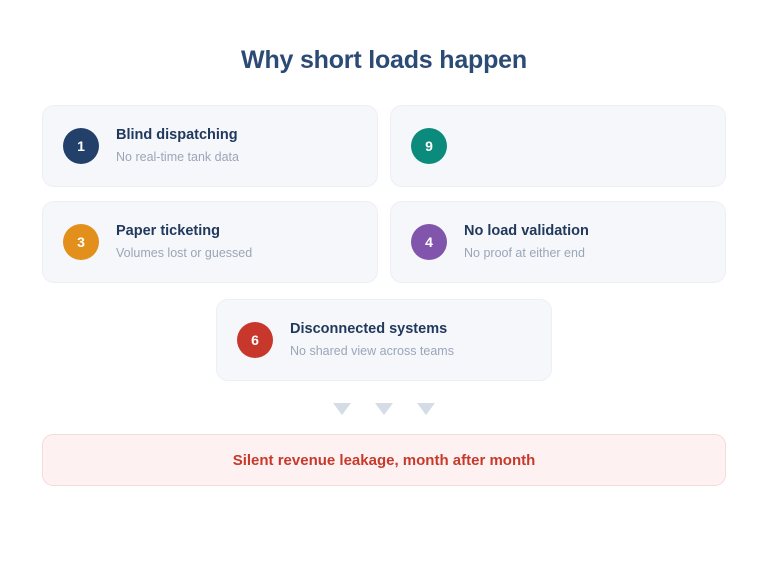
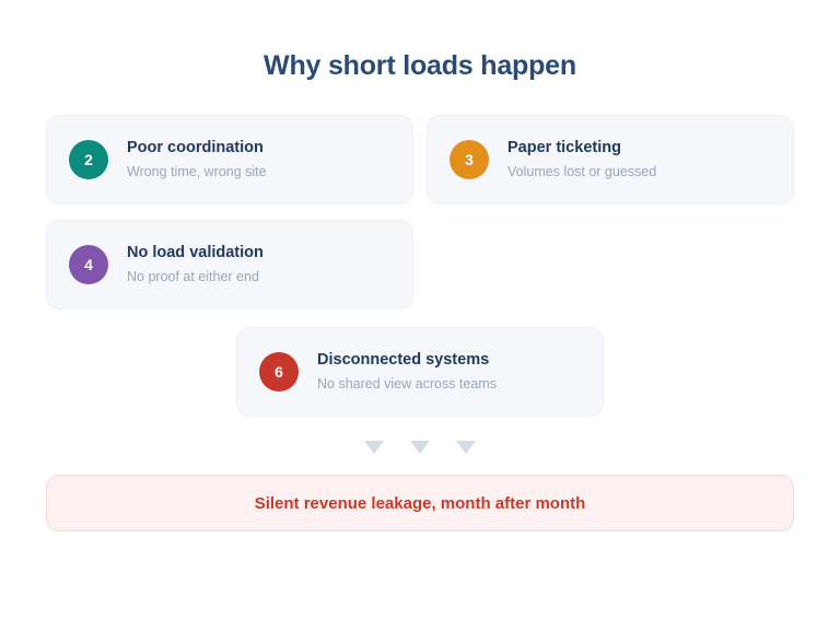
  Why short loads happen
- 1
- Blind dispatching
- No real-time tank data
- 9
+ 2
+ Poor coordination
+ Wrong time, wrong site
  3
  Paper ticketing
  Volumes lost or guessed
  4
  No load validation
  No proof at either end
  6
  Disconnected systems
  No shared view across teams
  Silent revenue leakage, month after month
